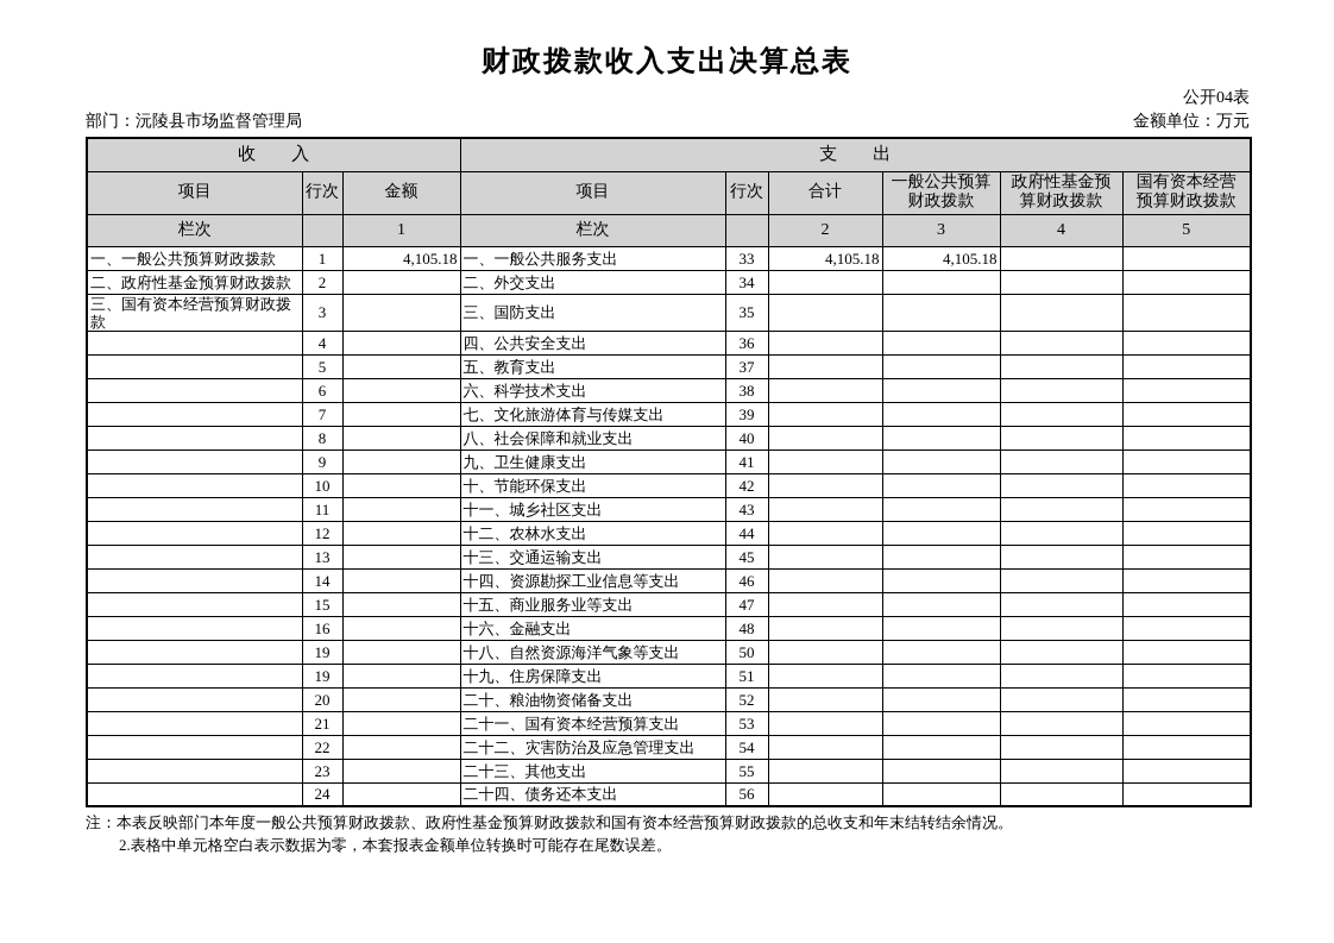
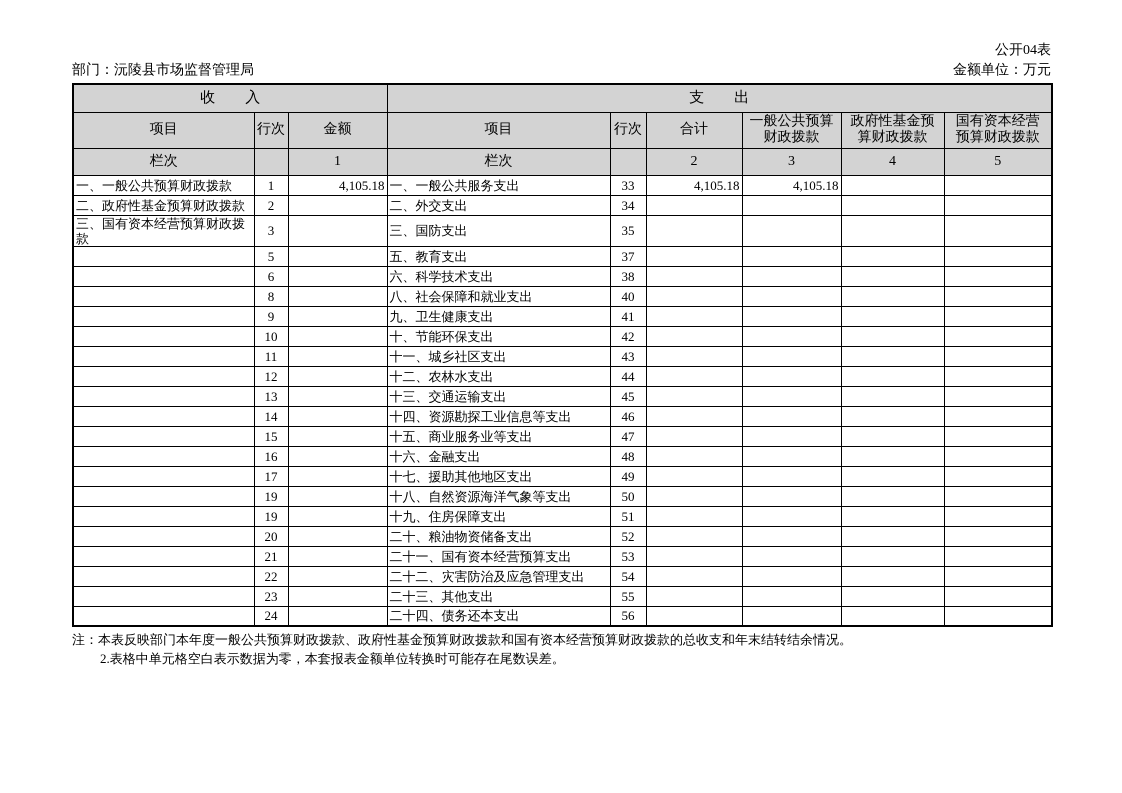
- 财政拨款收入支出决算总表
  公开04表
  部门：沅陵县市场监督管理局
  金额单位：万元
  收 入	支 出
  项目	行次	金额	项目	行次	合计	一般公共预算 财政拨款	政府性基金预 算财政拨款	国有资本经营 预算财政拨款
  栏次		1	栏次		2	3	4	5
  一、一般公共预算财政拨款	1	4,105.18	一、一般公共服务支出	33	4,105.18	4,105.18
  二、政府性基金预算财政拨款	2		二、外交支出	34
  三、国有资本经营预算财政拨款	3		三、国防支出	35
- 	4		四、公共安全支出	36
  	5		五、教育支出	37
  	6		六、科学技术支出	38
- 	7		七、文化旅游体育与传媒支出	39
  	8		八、社会保障和就业支出	40
  	9		九、卫生健康支出	41
  	10		十、节能环保支出	42
  	11		十一、城乡社区支出	43
  	12		十二、农林水支出	44
  	13		十三、交通运输支出	45
  	14		十四、资源勘探工业信息等支出	46
  	15		十五、商业服务业等支出	47
  	16		十六、金融支出	48
+ 	17		十七、援助其他地区支出	49
  	19		十八、自然资源海洋气象等支出	50
  	19		十九、住房保障支出	51
  	20		二十、粮油物资储备支出	52
  	21		二十一、国有资本经营预算支出	53
  	22		二十二、灾害防治及应急管理支出	54
  	23		二十三、其他支出	55
  	24		二十四、债务还本支出	56
  注：本表反映部门本年度一般公共预算财政拨款、政府性基金预算财政拨款和国有资本经营预算财政拨款的总收支和年末结转结余情况。
  2.表格中单元格空白表示数据为零，本套报表金额单位转换时可能存在尾数误差。
